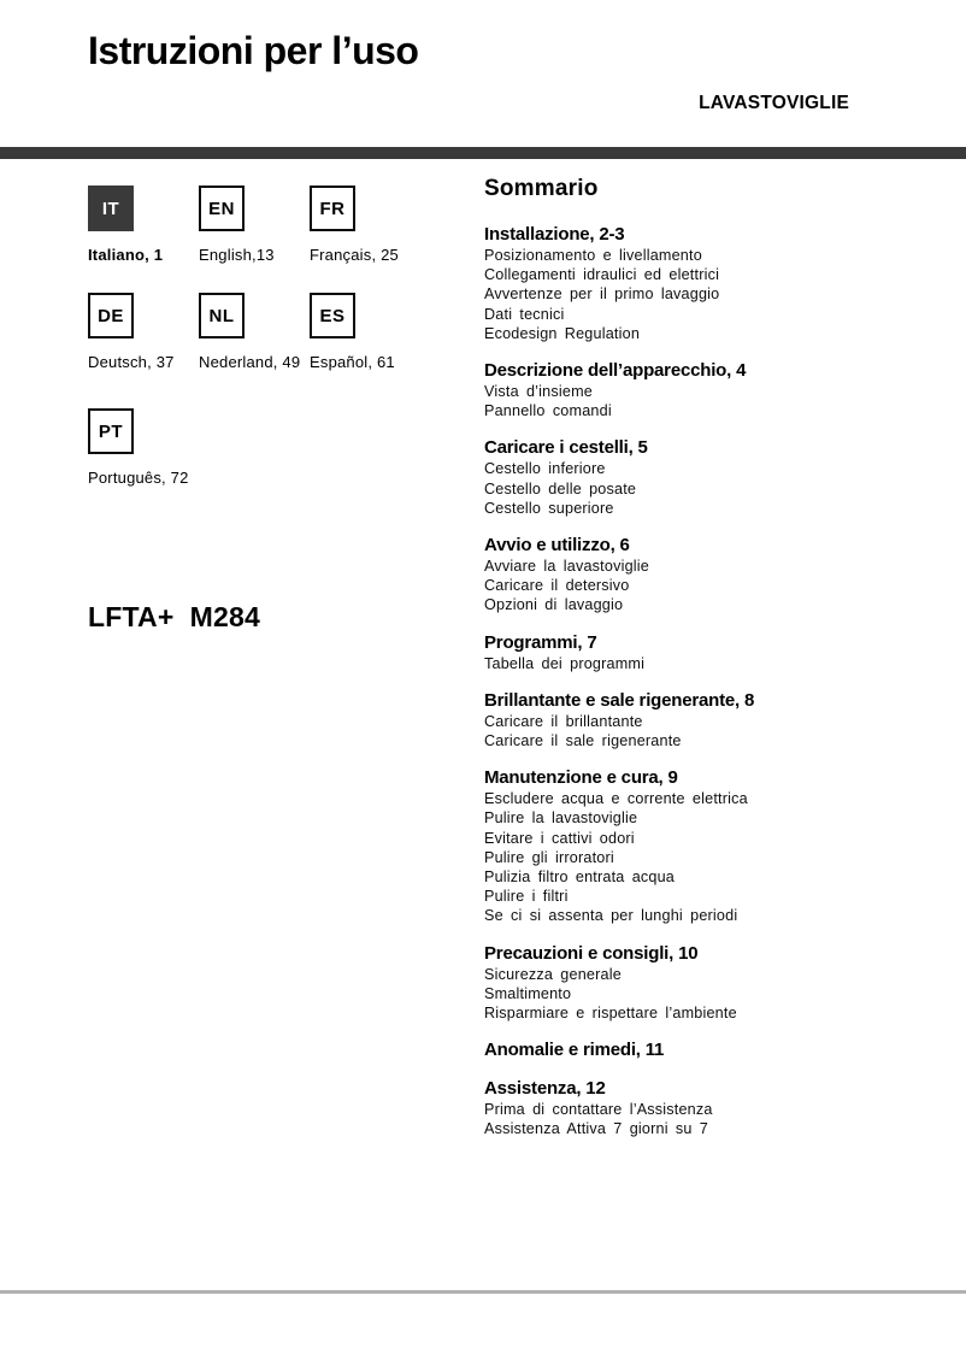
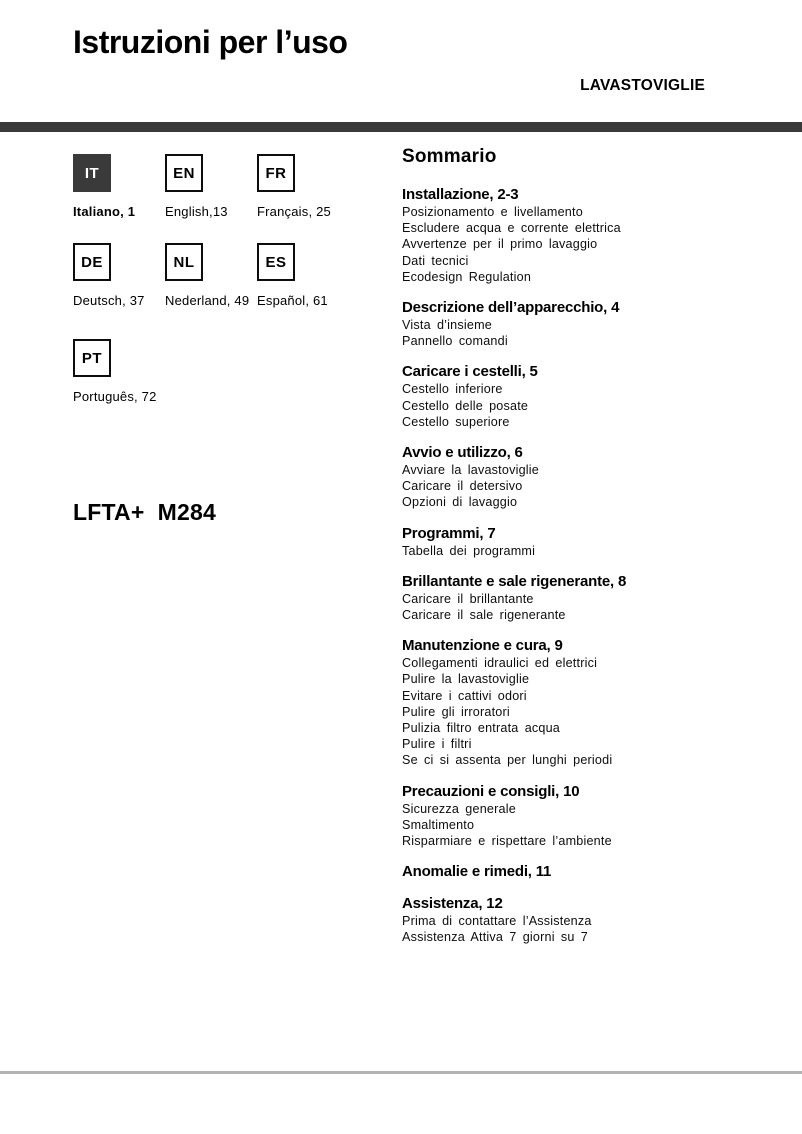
  Istruzioni per l’uso
  LAVASTOVIGLIE
  IT
  Italiano, 1
  EN
  English,13
  FR
  Français, 25
  DE
  Deutsch, 37
  NL
  Nederland, 49
  ES
  Español, 61
  PT
  Português, 72
  LFTA+ M284
  Sommario
  Installazione, 2-3
  Posizionamento e livellamento
- Collegamenti idraulici ed elettrici
+ Escludere acqua e corrente elettrica
  Avvertenze per il primo lavaggio
  Dati tecnici
  Ecodesign Regulation
  Descrizione dell’apparecchio, 4
  Vista d’insieme
  Pannello comandi
  Caricare i cestelli, 5
  Cestello inferiore
  Cestello delle posate
  Cestello superiore
  Avvio e utilizzo, 6
  Avviare la lavastoviglie
  Caricare il detersivo
  Opzioni di lavaggio
  Programmi, 7
  Tabella dei programmi
  Brillantante e sale rigenerante, 8
  Caricare il brillantante
  Caricare il sale rigenerante
  Manutenzione e cura, 9
- Escludere acqua e corrente elettrica
+ Collegamenti idraulici ed elettrici
  Pulire la lavastoviglie
  Evitare i cattivi odori
  Pulire gli irroratori
  Pulizia filtro entrata acqua
  Pulire i filtri
  Se ci si assenta per lunghi periodi
  Precauzioni e consigli, 10
  Sicurezza generale
  Smaltimento
  Risparmiare e rispettare l’ambiente
  Anomalie e rimedi, 11
  Assistenza, 12
  Prima di contattare l’Assistenza
  Assistenza Attiva 7 giorni su 7
